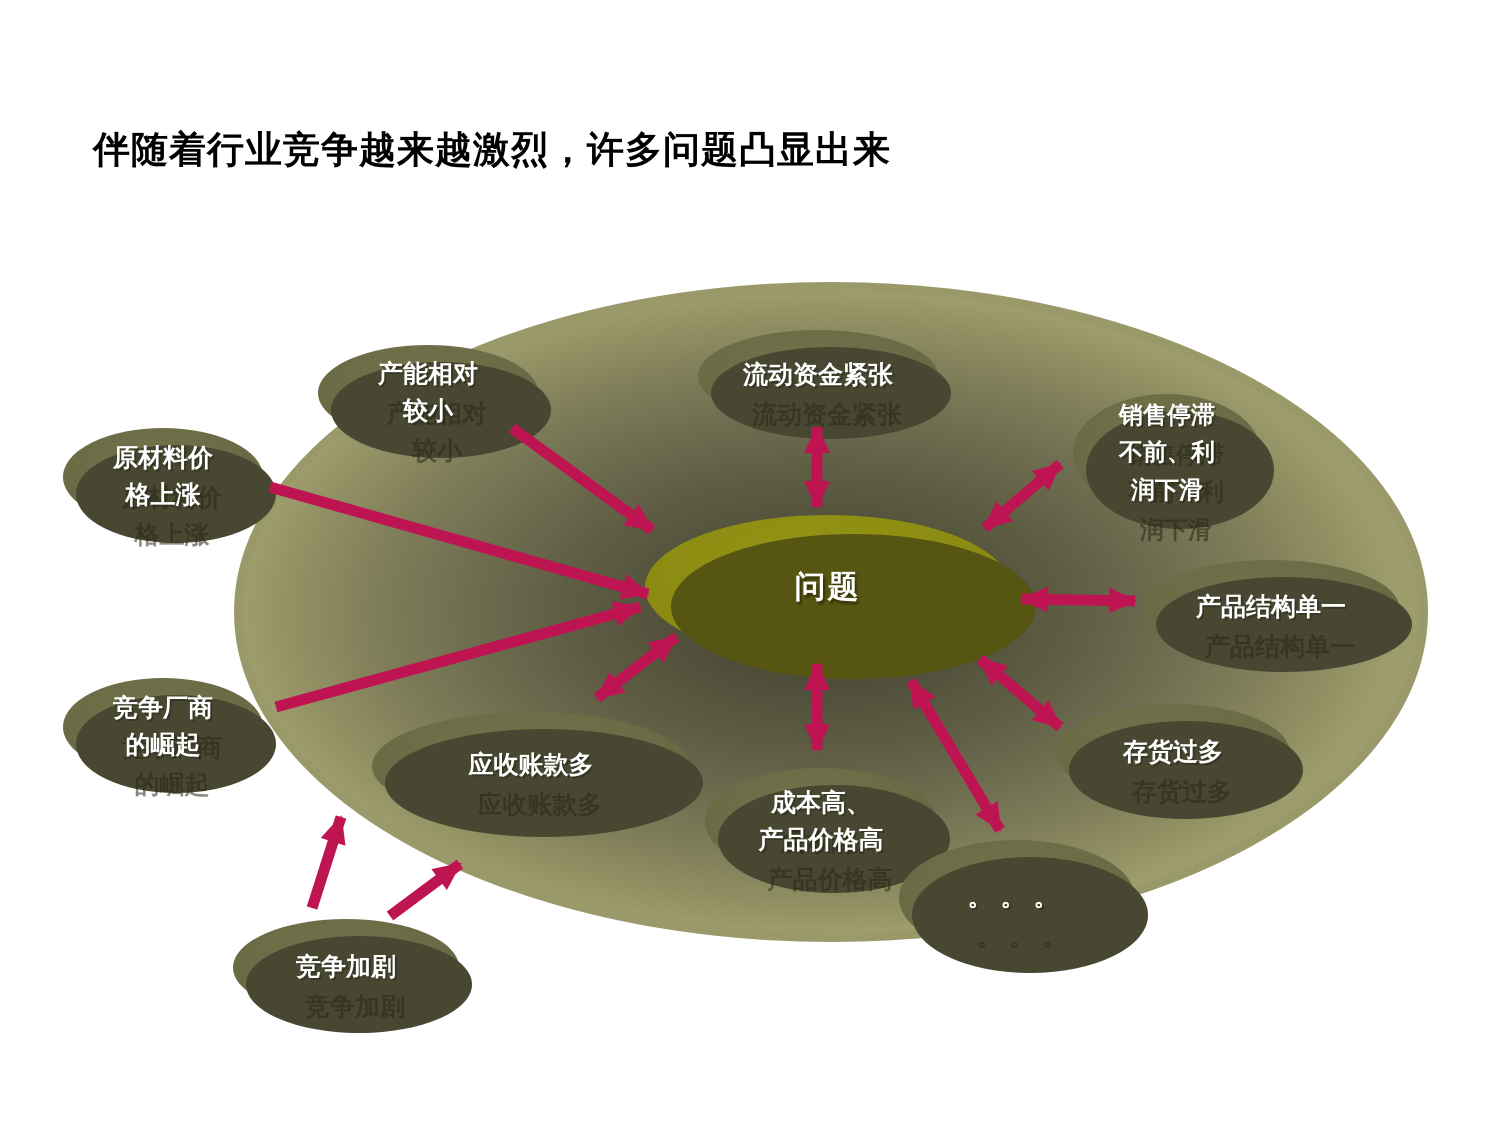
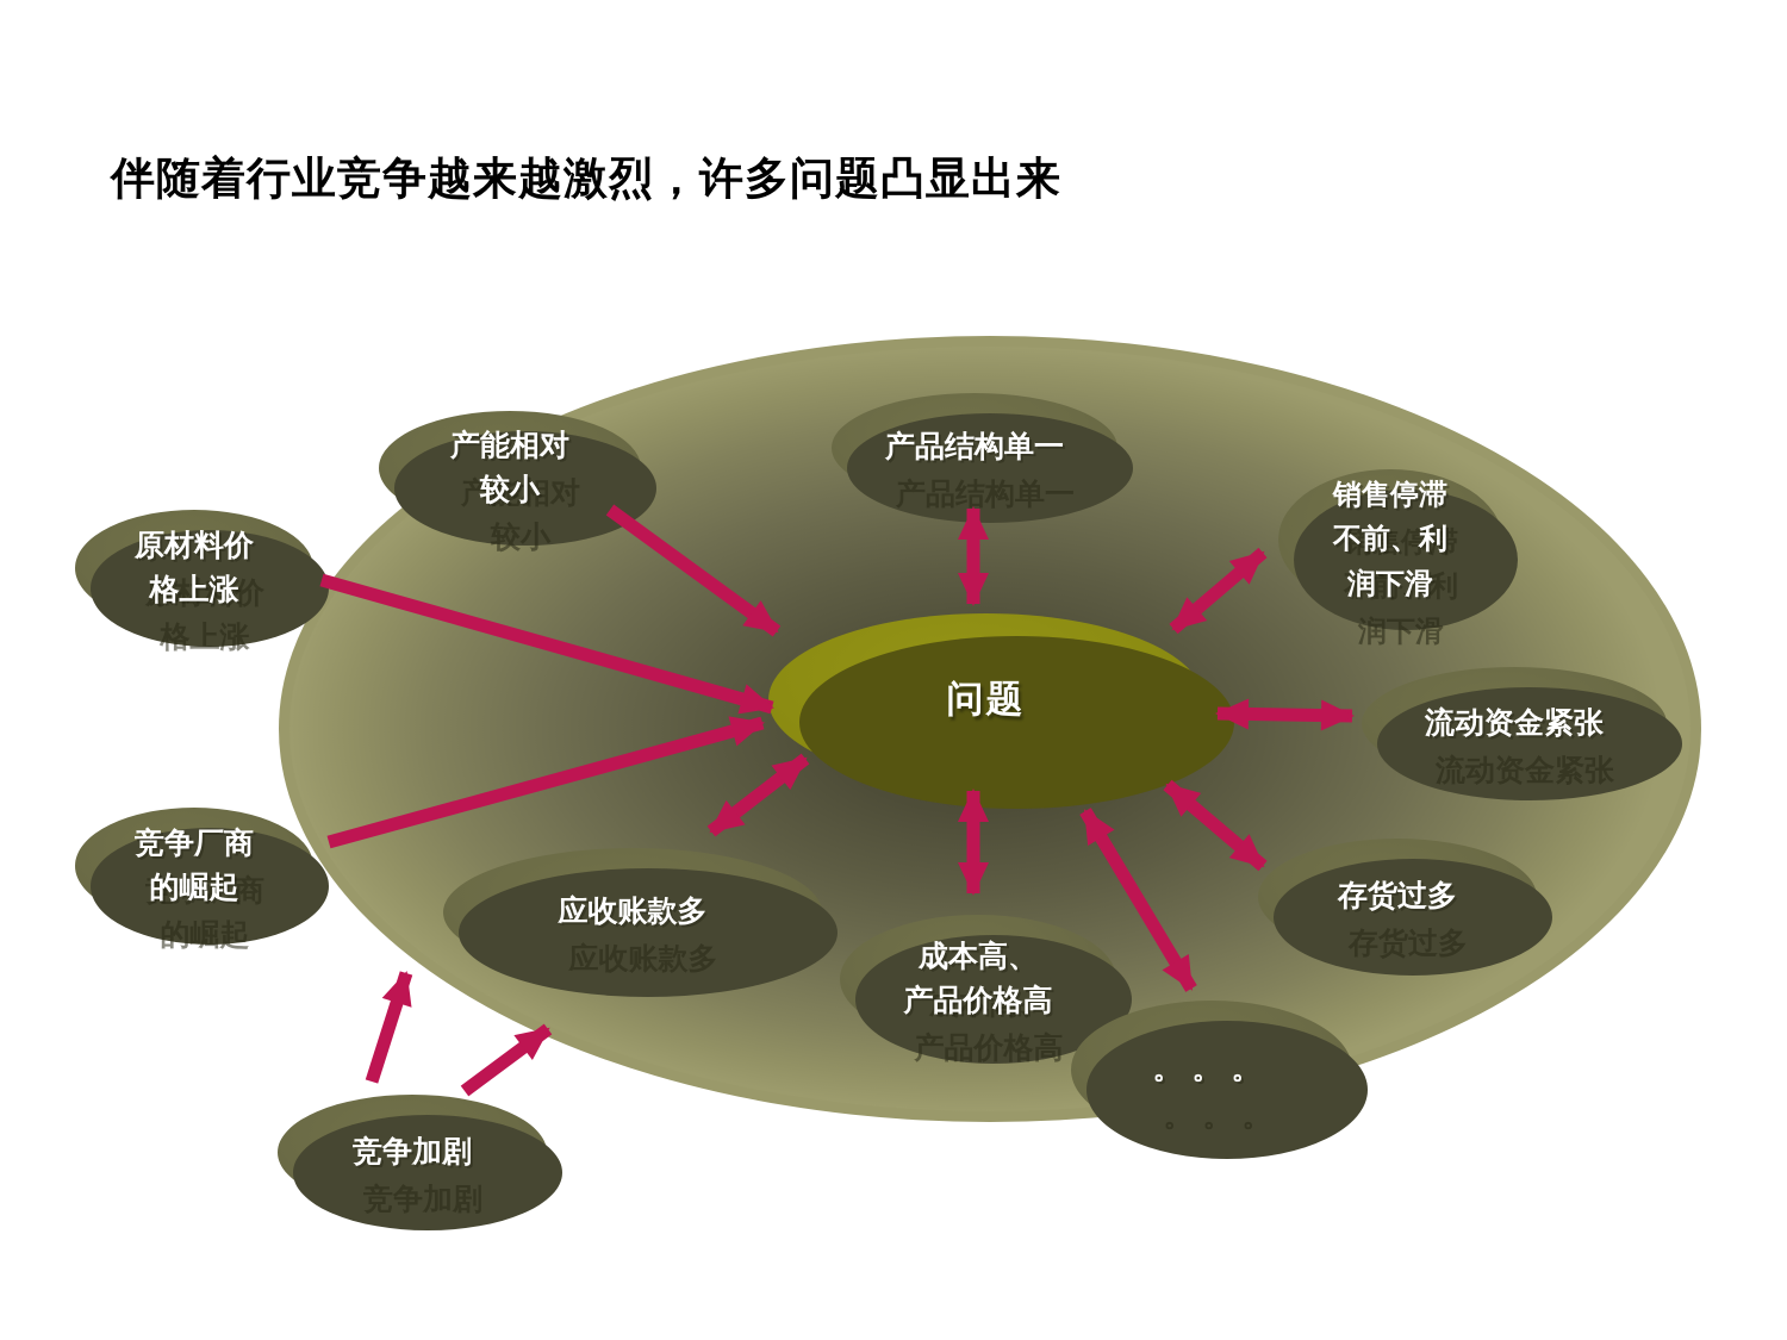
  伴随着行业竞争越来越激烈，许多问题凸显出来
  产能相对
  较小
- 流动资金紧张
+ 产品结构单一
  销售停滞
  不前、利
  润下滑
  原材料价
  格上涨
- 产品结构单一
+ 流动资金紧张
  竞争厂商
  的崛起
  应收账款多
  成本高、
  产品价格高
  存货过多
  。。。
  竞争加剧
  问题
